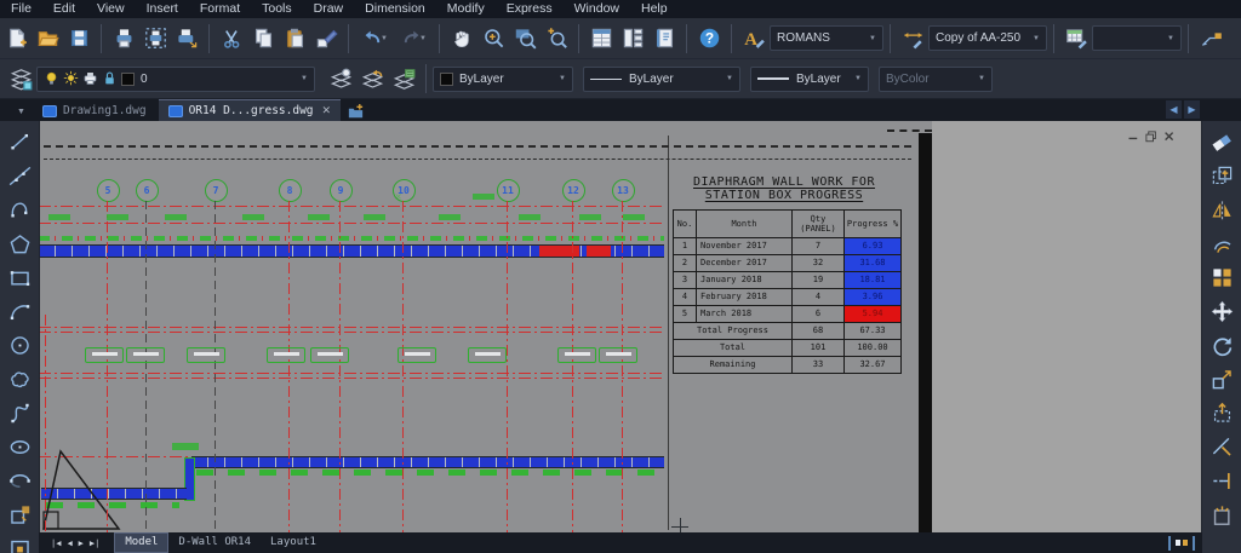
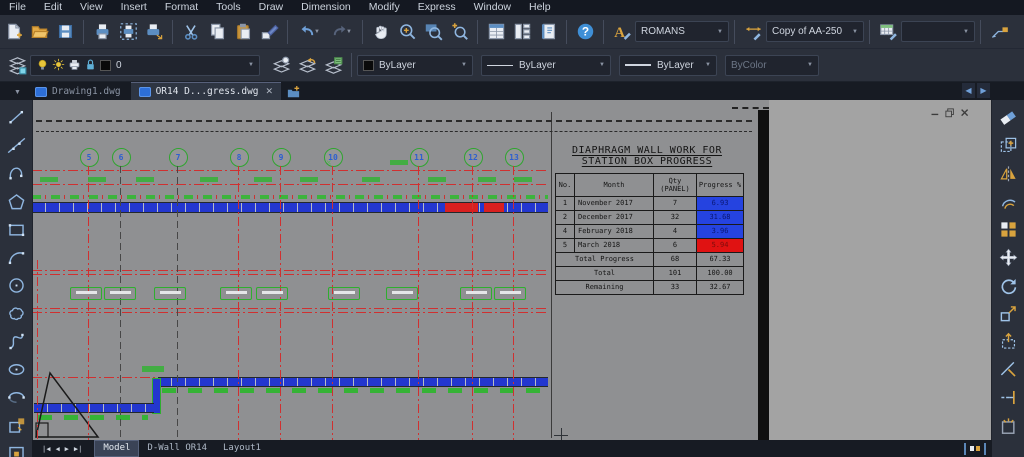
  File
  Edit
  View
  Insert
  Format
  Tools
  Draw
  Dimension
  Modify
  Express
  Window
  Help
  ?
  A
  ROMANS
  Copy of AA-250
  0
  ByLayer
  ByLayer
  ByLayer
  ByColor
  Drawing1.dwg
  OR14 D...gress.dwg
  ✕
  ◀
  ▶
  ✕
  DIAPHRAGM WALL WORK FOR
  STATION BOX PROGRESS
  No.	Month	Qty (PANEL)	Progress %
  1	November 2017	7	6.93
  2	December 2017	32	31.68
- 3	January 2018	19	18.81
  4	February 2018	4	3.96
  5	March 2018	6	5.94
  Total Progress	68	67.33
  Total	101	100.00
  Remaining	33	32.67
  5
  6
  7
  8
  9
  10
  11
  12
  13
  |◀
  ◀
  ▶
  ▶|
  Model
  D-Wall OR14
  Layout1
